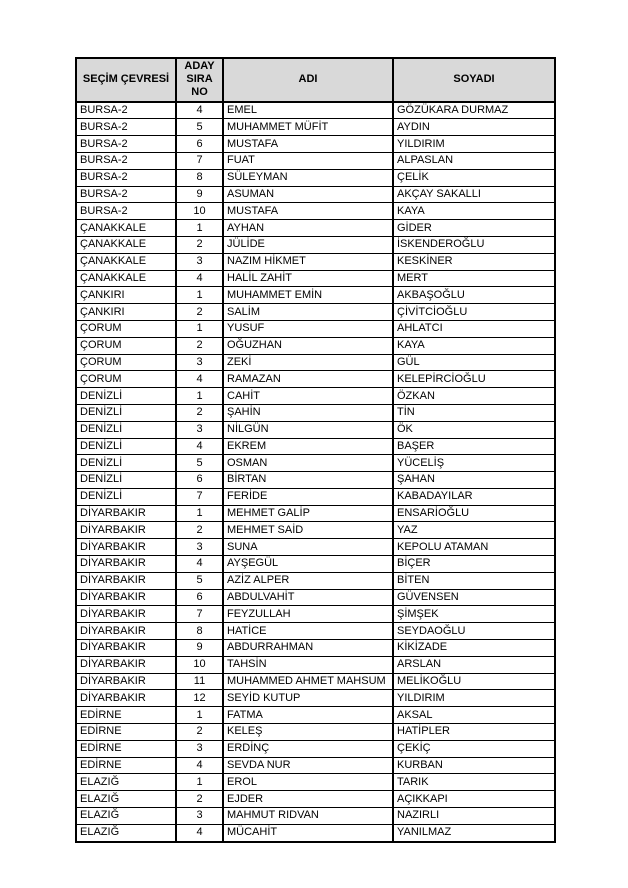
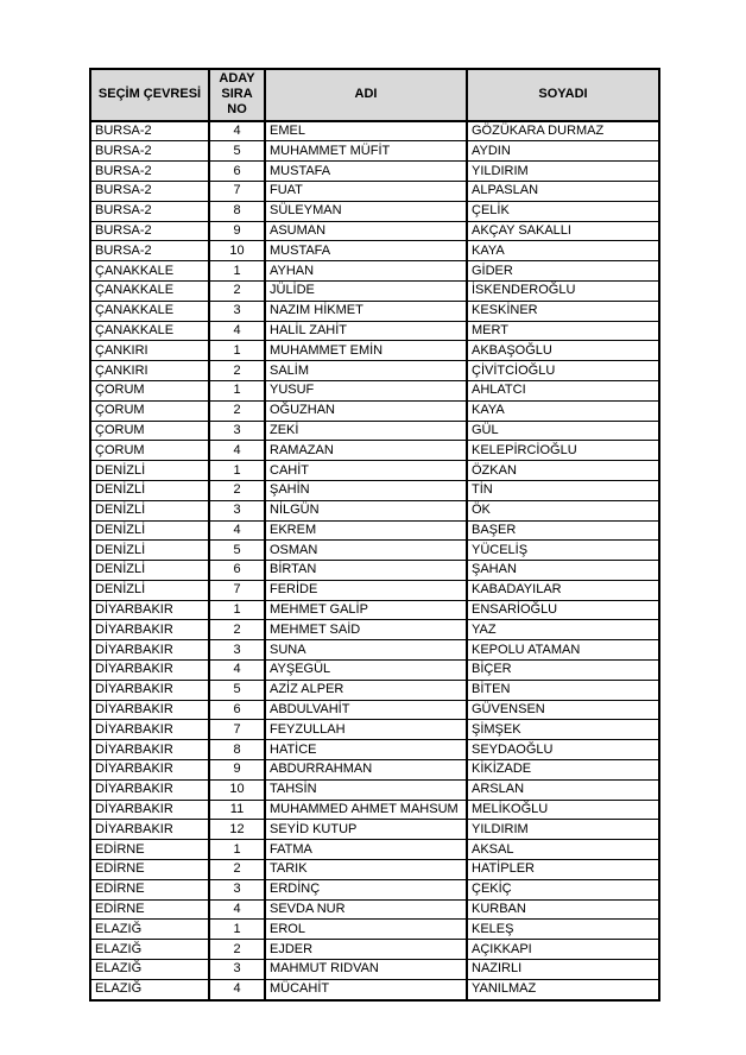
  SEÇİM ÇEVRESİ	ADAY SIRA NO	ADI	SOYADI
  BURSA-2	4	EMEL	GÖZÜKARA DURMAZ
  BURSA-2	5	MUHAMMET MÜFİT	AYDIN
  BURSA-2	6	MUSTAFA	YILDIRIM
  BURSA-2	7	FUAT	ALPASLAN
  BURSA-2	8	SÜLEYMAN	ÇELİK
  BURSA-2	9	ASUMAN	AKÇAY SAKALLI
  BURSA-2	10	MUSTAFA	KAYA
  ÇANAKKALE	1	AYHAN	GİDER
  ÇANAKKALE	2	JÜLİDE	İSKENDEROĞLU
  ÇANAKKALE	3	NAZIM HİKMET	KESKİNER
  ÇANAKKALE	4	HALİL ZAHİT	MERT
  ÇANKIRI	1	MUHAMMET EMİN	AKBAŞOĞLU
  ÇANKIRI	2	SALİM	ÇİVİTCİOĞLU
  ÇORUM	1	YUSUF	AHLATCI
  ÇORUM	2	OĞUZHAN	KAYA
  ÇORUM	3	ZEKİ	GÜL
  ÇORUM	4	RAMAZAN	KELEPİRCİOĞLU
  DENİZLİ	1	CAHİT	ÖZKAN
  DENİZLİ	2	ŞAHİN	TİN
  DENİZLİ	3	NİLGÜN	ÖK
  DENİZLİ	4	EKREM	BAŞER
  DENİZLİ	5	OSMAN	YÜCELİŞ
  DENİZLİ	6	BİRTAN	ŞAHAN
  DENİZLİ	7	FERİDE	KABADAYILAR
  DİYARBAKIR	1	MEHMET GALİP	ENSARİOĞLU
  DİYARBAKIR	2	MEHMET SAİD	YAZ
  DİYARBAKIR	3	SUNA	KEPOLU ATAMAN
  DİYARBAKIR	4	AYŞEGÜL	BİÇER
  DİYARBAKIR	5	AZİZ ALPER	BİTEN
  DİYARBAKIR	6	ABDULVAHİT	GÜVENSEN
  DİYARBAKIR	7	FEYZULLAH	ŞİMŞEK
  DİYARBAKIR	8	HATİCE	SEYDAOĞLU
  DİYARBAKIR	9	ABDURRAHMAN	KİKİZADE
  DİYARBAKIR	10	TAHSİN	ARSLAN
  DİYARBAKIR	11	MUHAMMED AHMET MAHSUM	MELİKOĞLU
  DİYARBAKIR	12	SEYİD KUTUP	YILDIRIM
  EDİRNE	1	FATMA	AKSAL
- EDİRNE	2	KELEŞ	HATİPLER
+ EDİRNE	2	TARIK	HATİPLER
  EDİRNE	3	ERDİNÇ	ÇEKİÇ
  EDİRNE	4	SEVDA NUR	KURBAN
- ELAZIĞ	1	EROL	TARIK
+ ELAZIĞ	1	EROL	KELEŞ
  ELAZIĞ	2	EJDER	AÇIKKAPI
  ELAZIĞ	3	MAHMUT RIDVAN	NAZIRLI
  ELAZIĞ	4	MÜCAHİT	YANILMAZ
